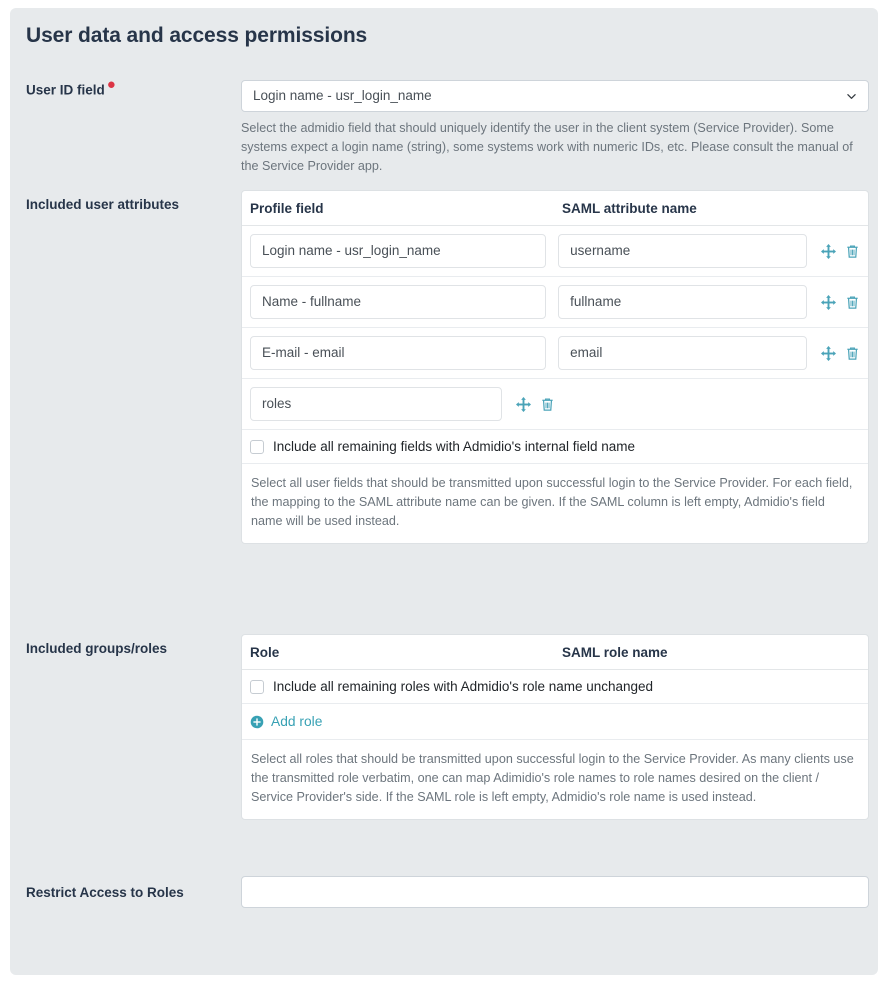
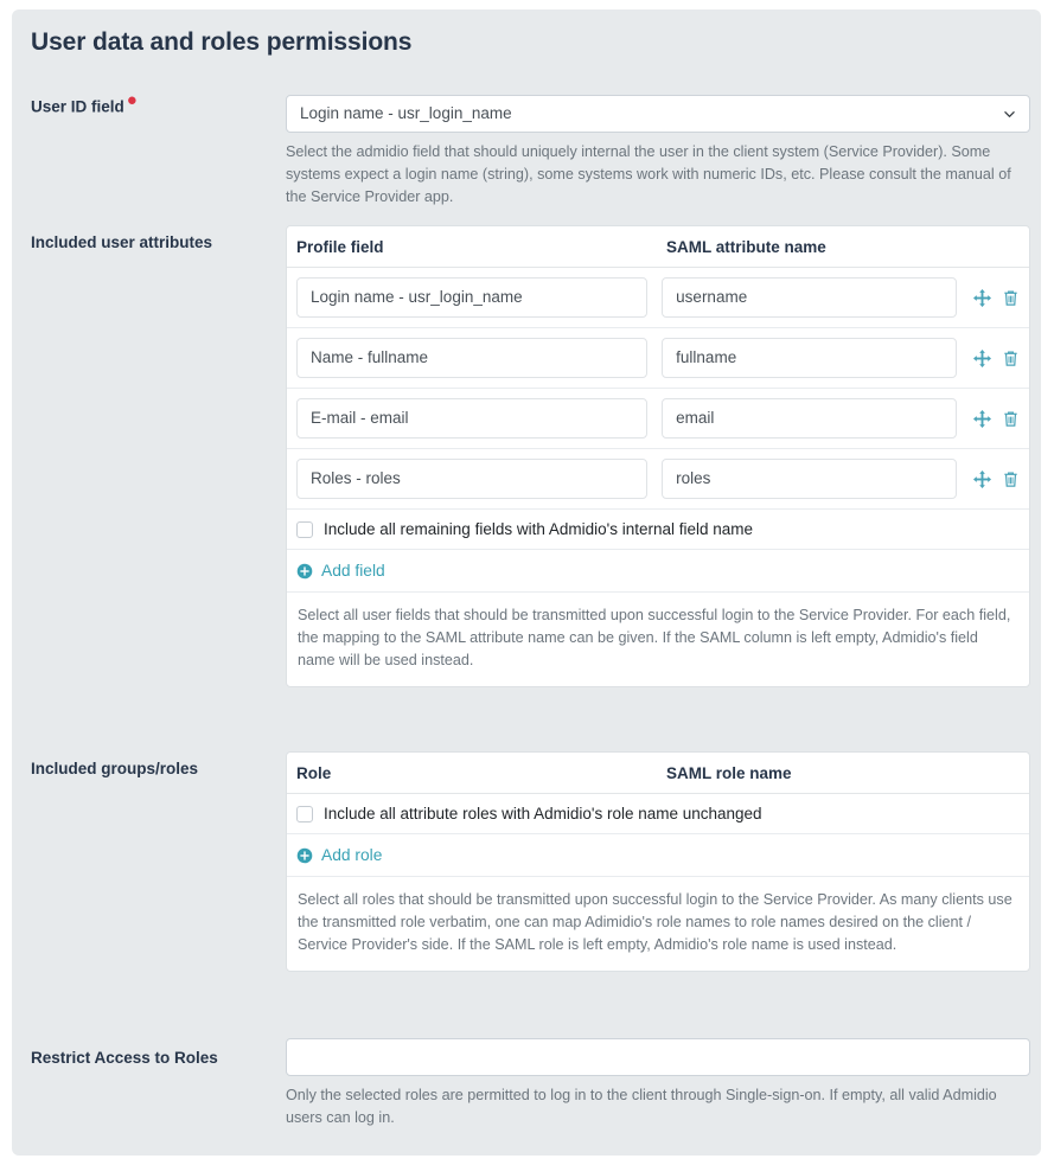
- User data and access permissions
+ User data and roles permissions
  User ID field ●
  Login name - usr_login_name
- Select the admidio field that should uniquely identify the user in the client system (Service Provider). Some systems expect a login name (string), some systems work with numeric IDs, etc. Please consult the manual of the Service Provider app.
+ Select the admidio field that should uniquely internal the user in the client system (Service Provider). Some systems expect a login name (string), some systems work with numeric IDs, etc. Please consult the manual of the Service Provider app.
  Included user attributes
  Profile field
  SAML attribute name
  Login name - usr_login_name
  username
  Name - fullname
  fullname
  E-mail - email
  email
+ Roles - roles
  roles
  Include all remaining fields with Admidio's internal field name
+ Add field
  Select all user fields that should be transmitted upon successful login to the Service Provider. For each field, the mapping to the SAML attribute name can be given. If the SAML column is left empty, Admidio's field name will be used instead.
  Included groups/roles
  Role
  SAML role name
- Include all remaining roles with Admidio's role name unchanged
+ Include all attribute roles with Admidio's role name unchanged
  Add role
  Select all roles that should be transmitted upon successful login to the Service Provider. As many clients use the transmitted role verbatim, one can map Adimidio's role names to role names desired on the client / Service Provider's side. If the SAML role is left empty, Admidio's role name is used instead.
  Restrict Access to Roles
+ Only the selected roles are permitted to log in to the client through Single-sign-on. If empty, all valid Admidio users can log in.
